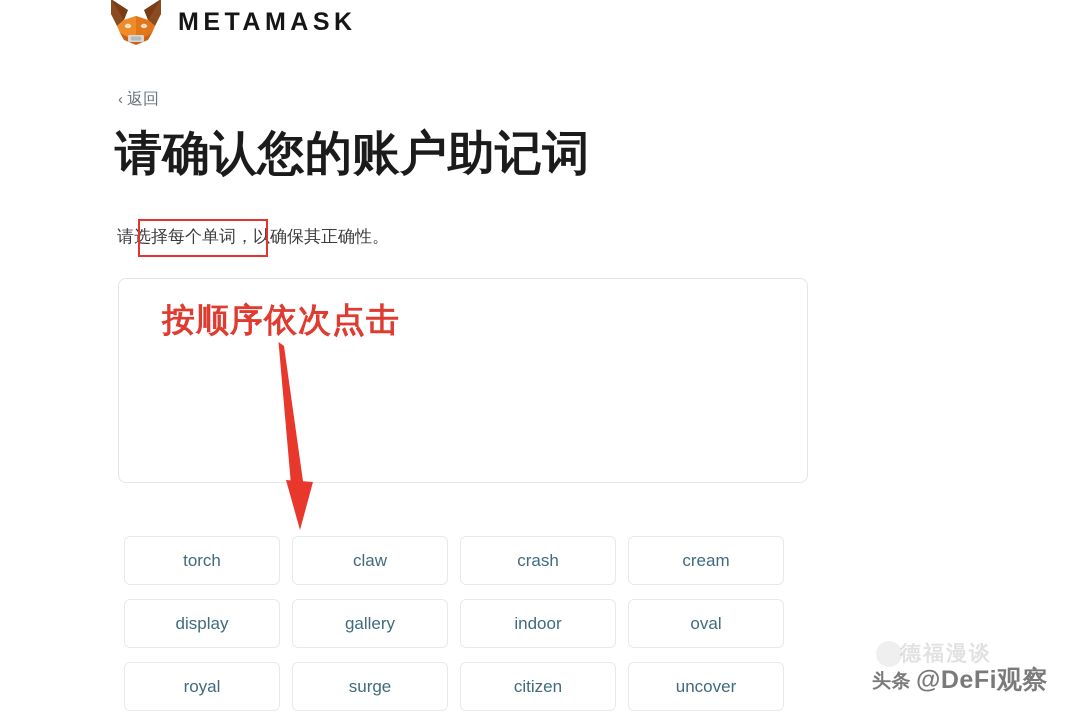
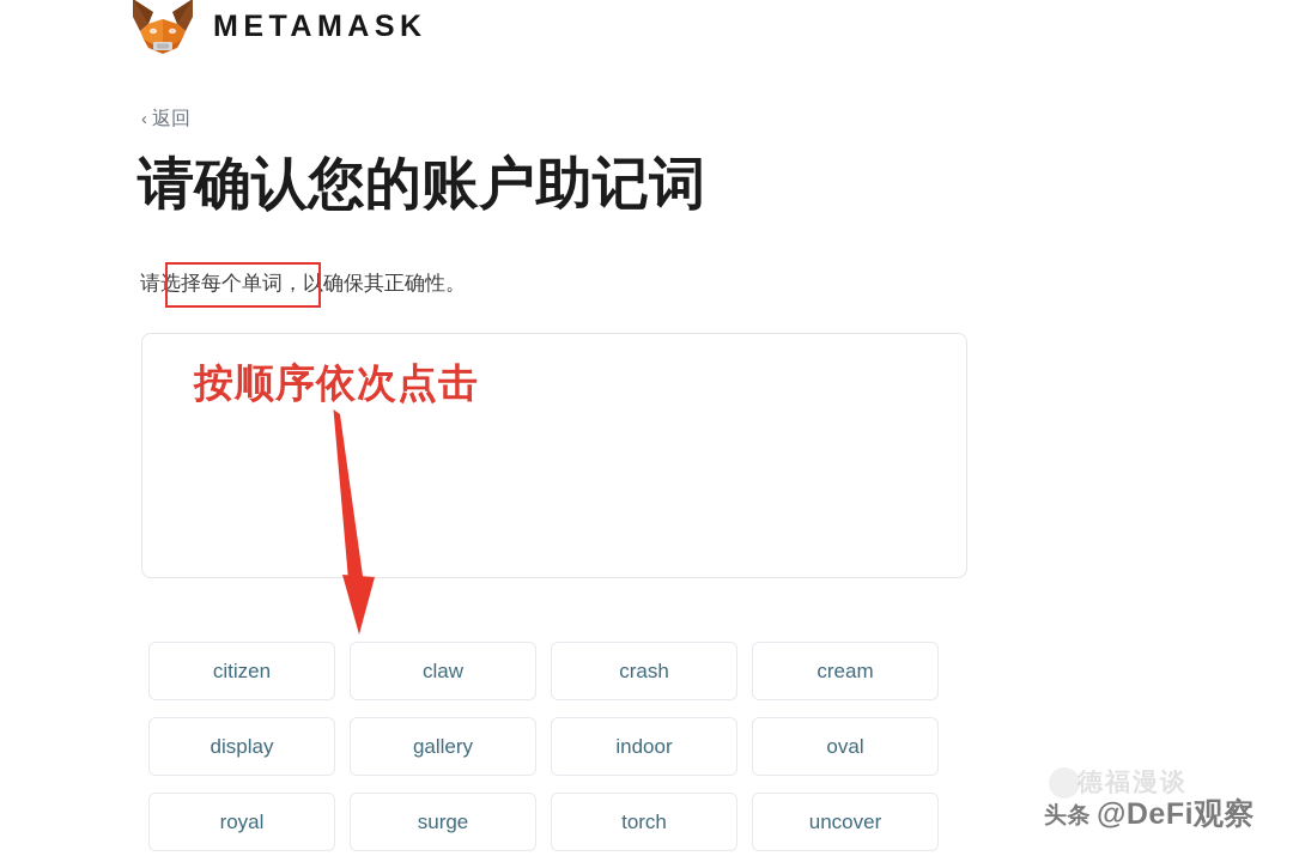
  METAMASK
  ‹
  返回
  请确认您的账户助记词
  请选择每个单词，以确保其正确性。
  按顺序依次点击
- torch
+ citizen
  claw
  crash
  cream
  display
  gallery
  indoor
  oval
  royal
  surge
- citizen
+ torch
  uncover
  德福漫谈
  头条
  @DeFi观察
